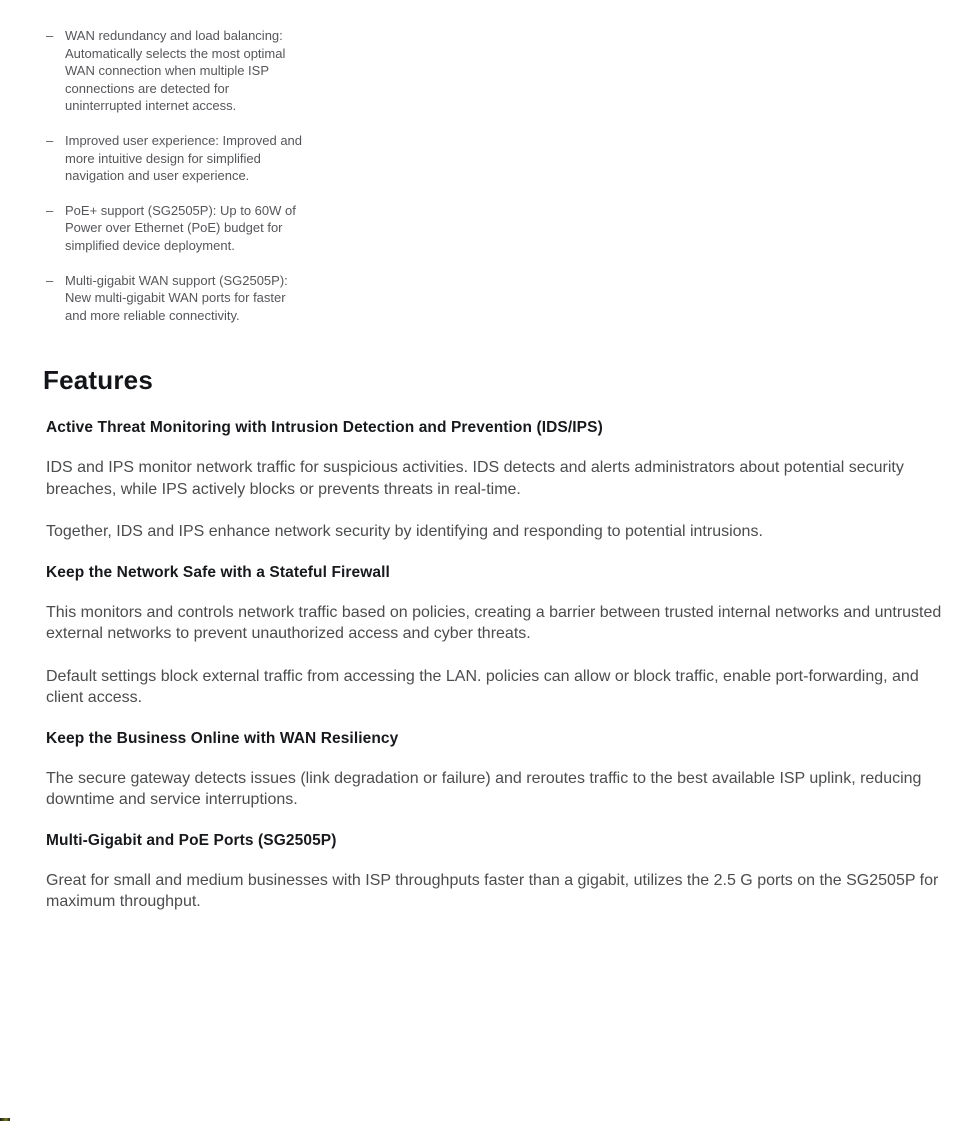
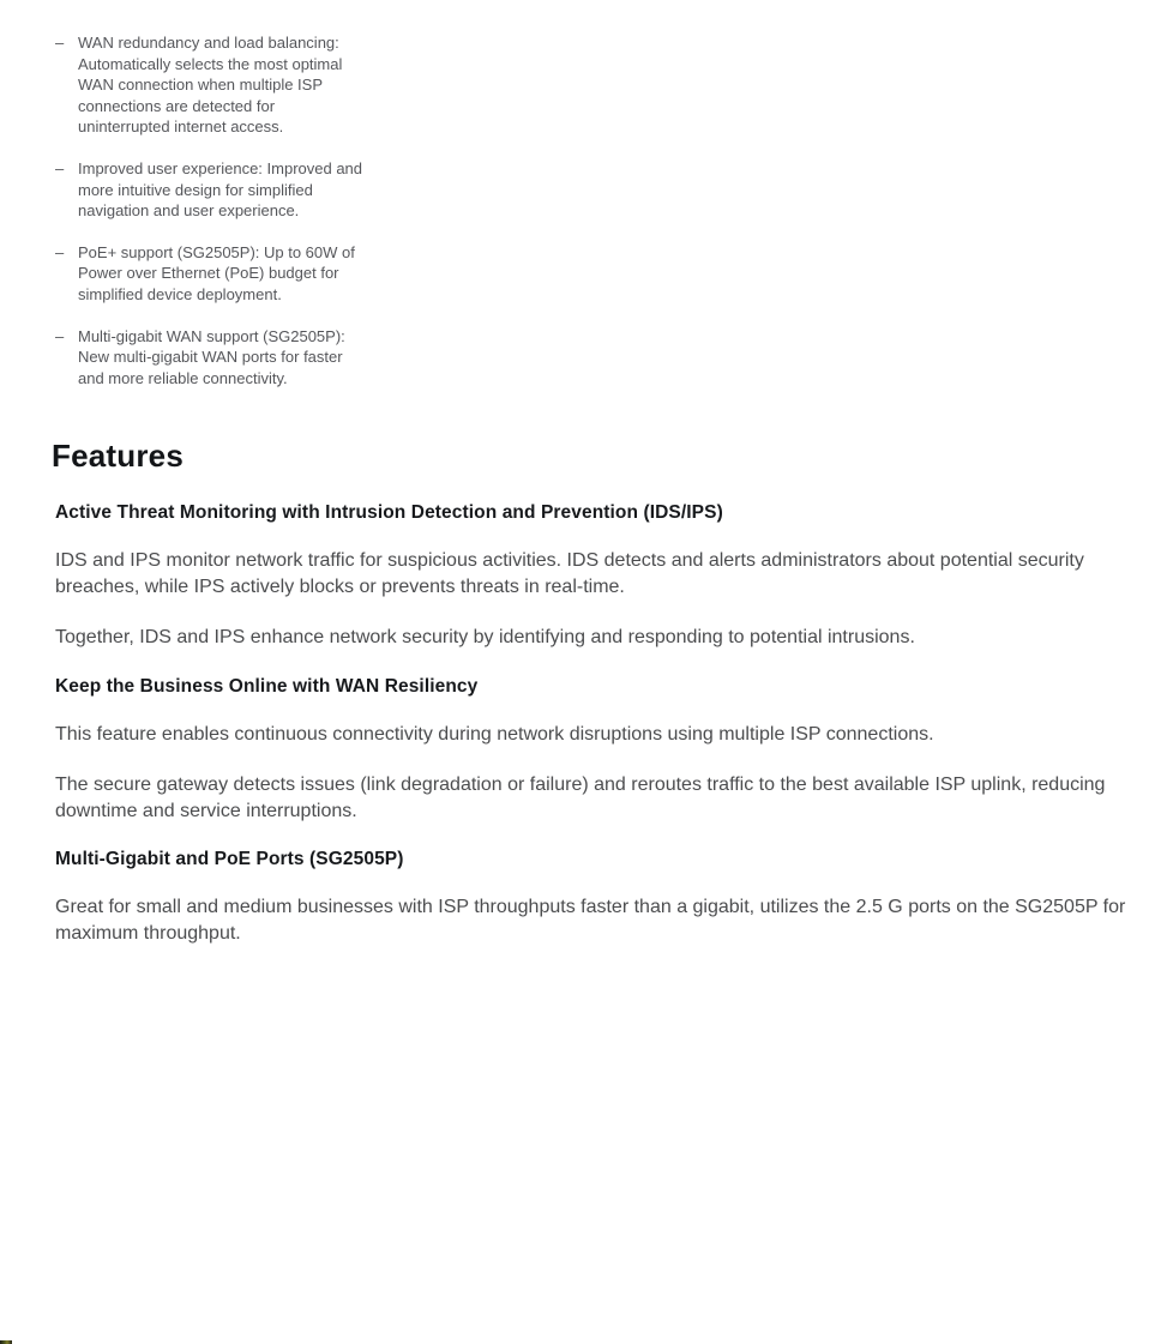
  –
  WAN redundancy and load balancing: Automatically selects the most optimal WAN connection when multiple ISP connections are detected for uninterrupted internet access.
  –
  Improved user experience: Improved and more intuitive design for simplified navigation and user experience.
  –
  PoE+ support (SG2505P): Up to 60W of Power over Ethernet (PoE) budget for simplified device deployment.
  –
  Multi-gigabit WAN support (SG2505P): New multi-gigabit WAN ports for faster and more reliable connectivity.
  Features
  Active Threat Monitoring with Intrusion Detection and Prevention (IDS/IPS)
  IDS and IPS monitor network traffic for suspicious activities. IDS detects and alerts administrators about potential security breaches, while IPS actively blocks or prevents threats in real-time.
  Together, IDS and IPS enhance network security by identifying and responding to potential intrusions.
- Keep the Network Safe with a Stateful Firewall
- This monitors and controls network traffic based on policies, creating a barrier between trusted internal networks and untrusted external networks to prevent unauthorized access and cyber threats.
- Default settings block external traffic from accessing the LAN. policies can allow or block traffic, enable port-forwarding, and client access.
  Keep the Business Online with WAN Resiliency
+ This feature enables continuous connectivity during network disruptions using multiple ISP connections.
  The secure gateway detects issues (link degradation or failure) and reroutes traffic to the best available ISP uplink, reducing downtime and service interruptions.
  Multi-Gigabit and PoE Ports (SG2505P)
  Great for small and medium businesses with ISP throughputs faster than a gigabit, utilizes the 2.5 G ports on the SG2505P for maximum throughput.
